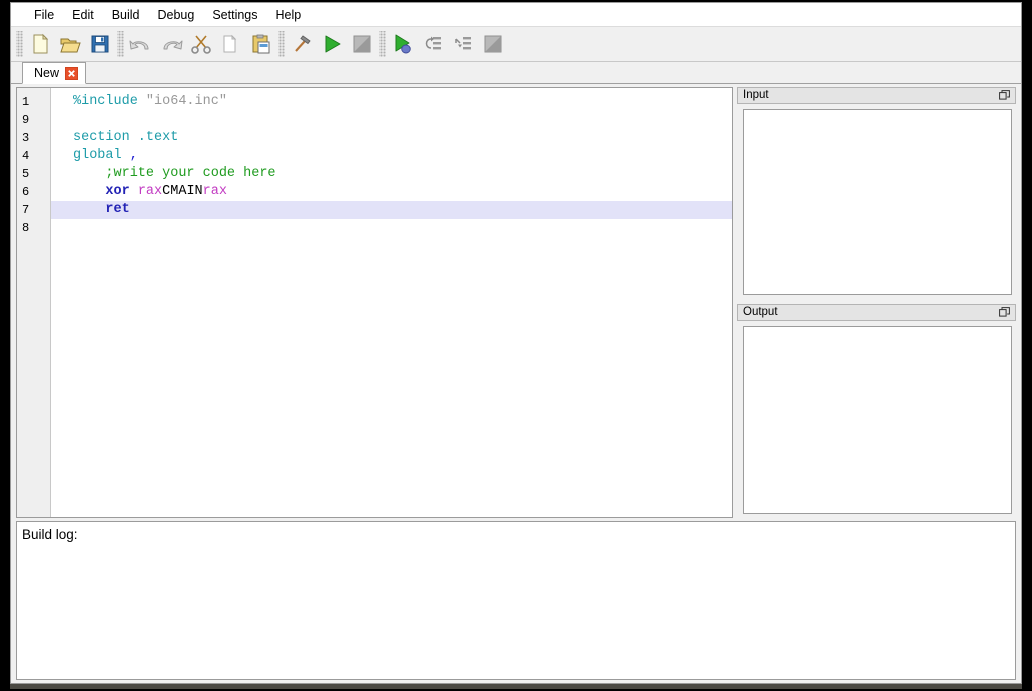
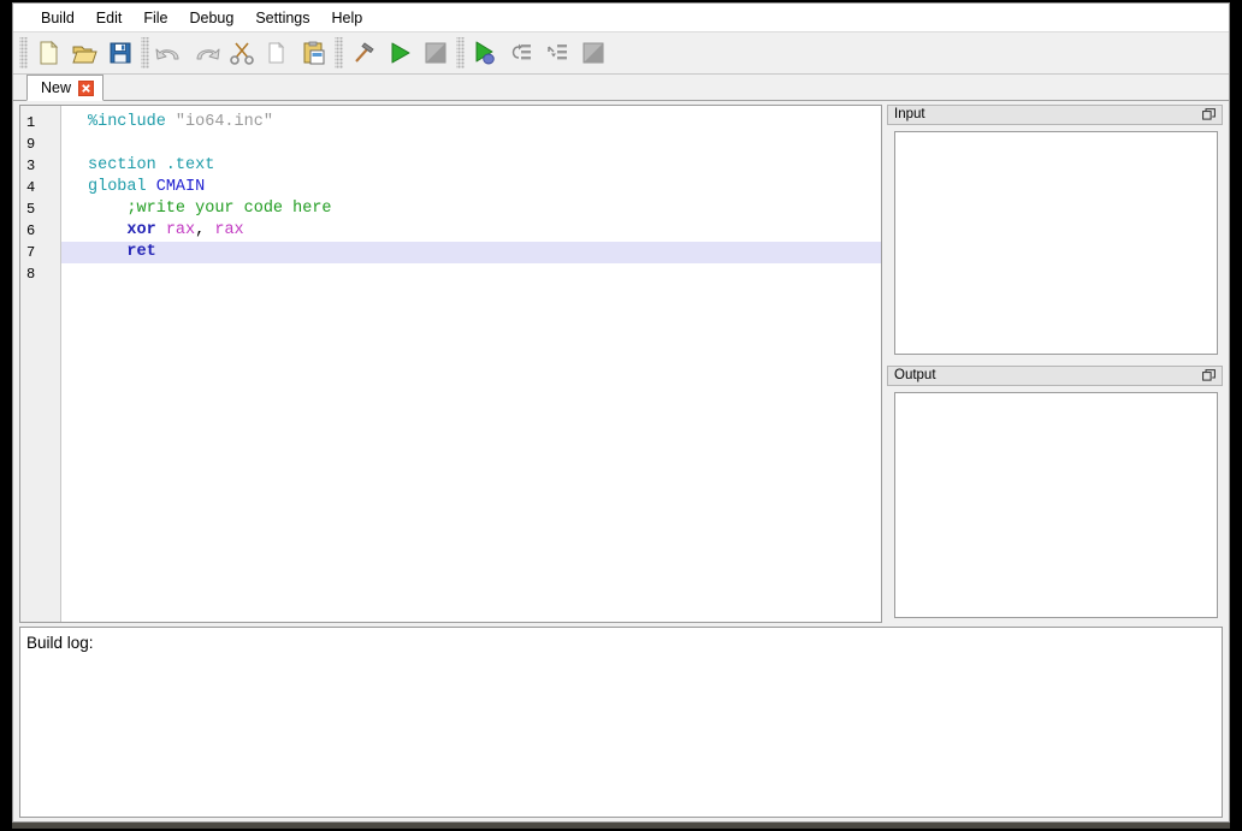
- File
+ Build
  Edit
- Build
+ File
  Debug
  Settings
  Help
  New
  1
  9
  3
  4
  5
  6
  7
  8
  %include "io64.inc"
  section .text
- global ,
+ global CMAIN
  ;write your code here
- xor raxCMAINrax
+ xor rax, rax
  ret
  Input
  Output
  Build log:
